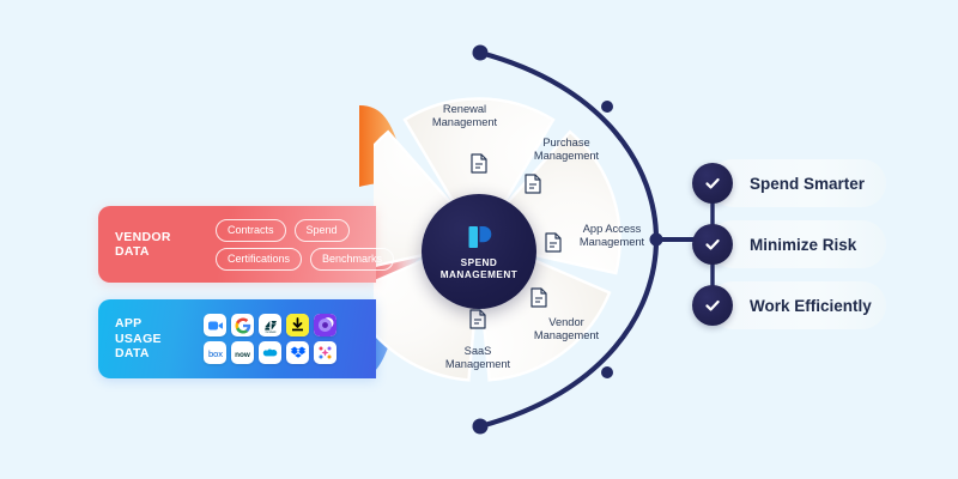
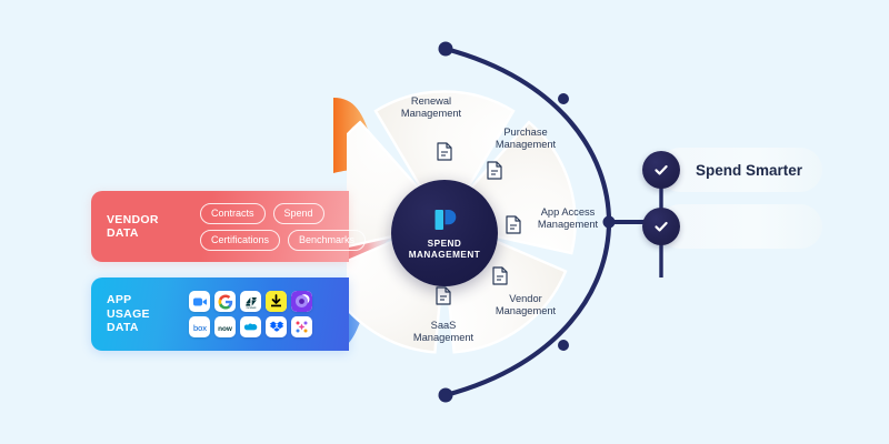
  Renewal
  Management
  Purchase
  Management
  App Access
  Management
  Vendor
  Management
  SaaS
  Management
  SPEND
  MANAGEMENT
  VENDOR DATA
  Contracts
  Spend
  Certifications
  Benchmarks
  APP USAGE
  DATA
  box
  Spend Smarter
- Minimize Risk
- Work Efficiently
